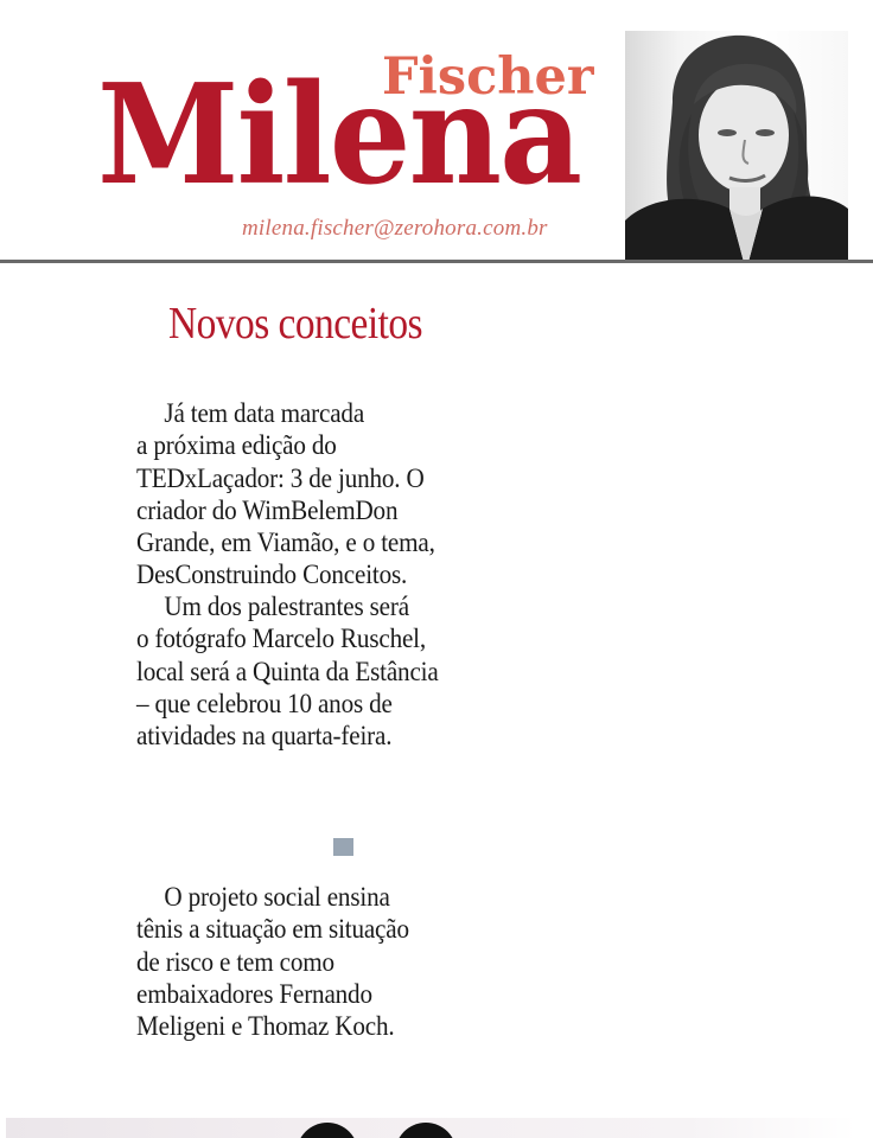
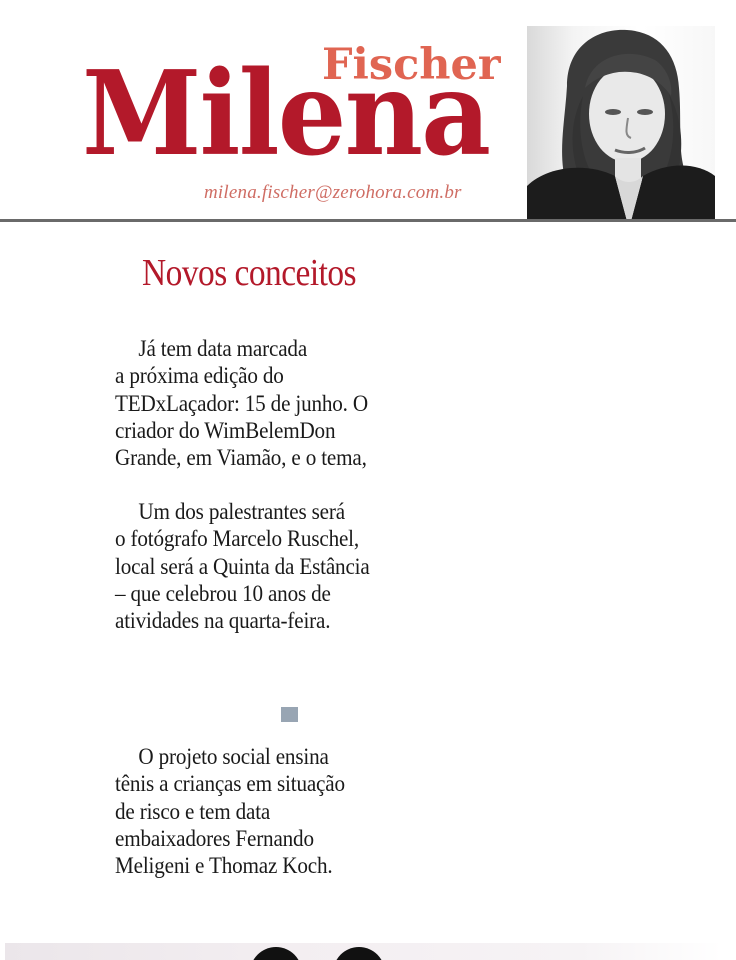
  Fischer
  Milena
  milena.fischer@zerohora.com.br
  Novos conceitos
  Já tem data marcada
  a próxima edição do
- TEDxLaçador: 3 de junho. O
+ TEDxLaçador: 15 de junho. O
  criador do WimBelemDon
  Grande, em Viamão, e o tema,
- DesConstruindo Conceitos.
  Um dos palestrantes será
  o fotógrafo Marcelo Ruschel,
  local será a Quinta da Estância
  – que celebrou 10 anos de
  atividades na quarta-feira.
  O projeto social ensina
- tênis a situação em situação
+ tênis a crianças em situação
- de risco e tem como
+ de risco e tem data
  embaixadores Fernando
  Meligeni e Thomaz Koch.
